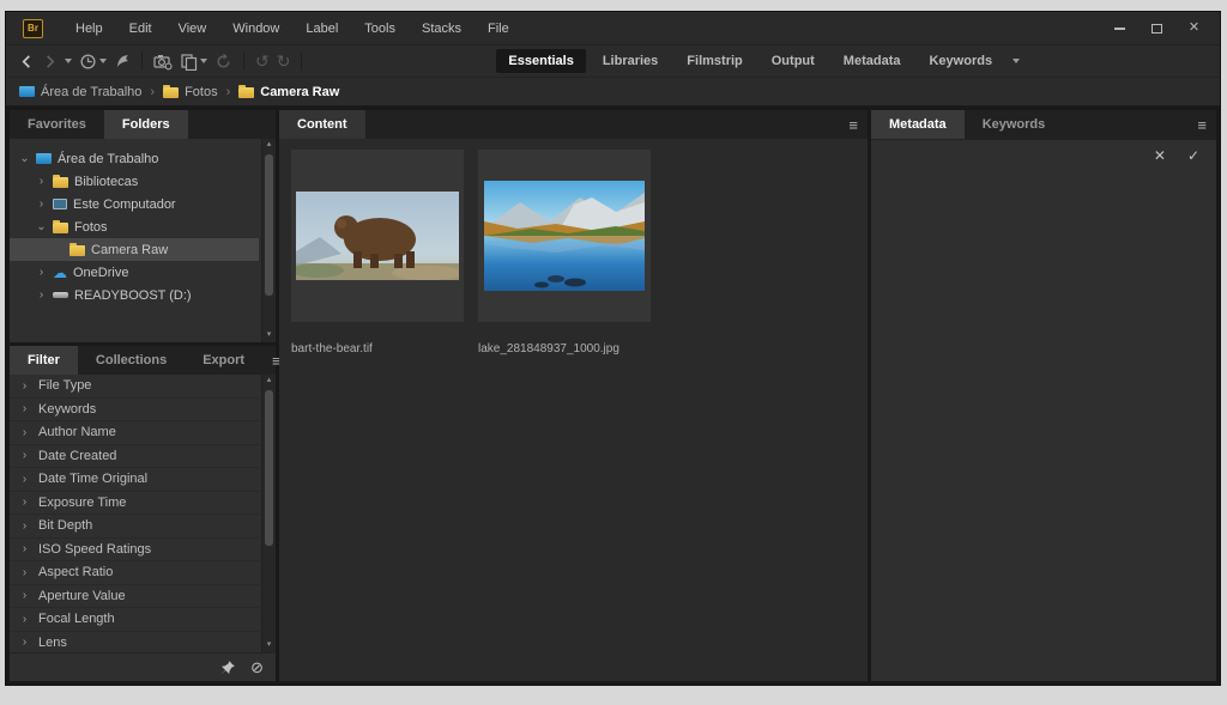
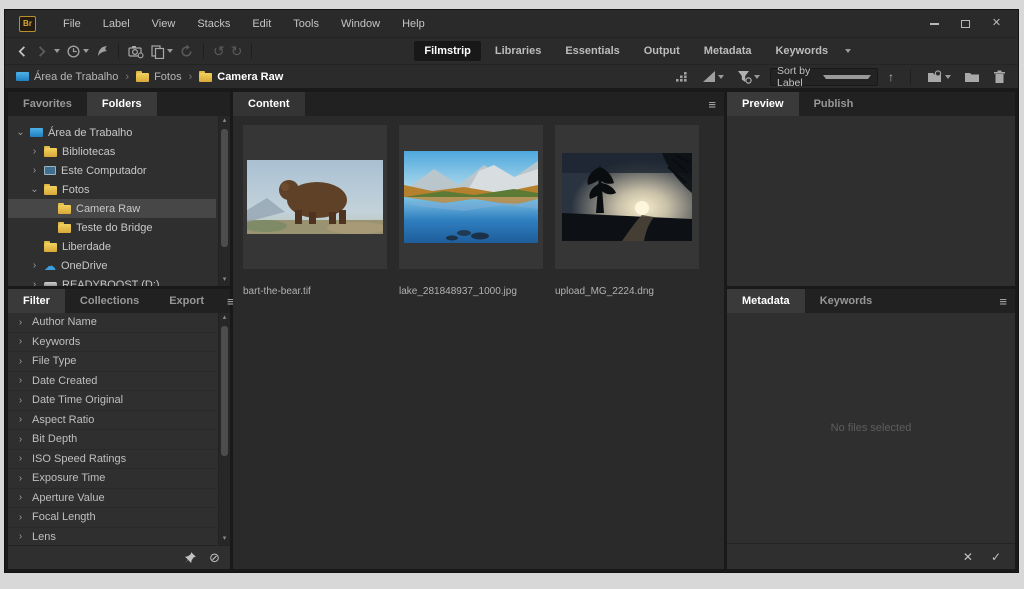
  Br
- Help
+ File
- Edit
+ Label
  View
- Window
+ Stacks
- Label
+ Edit
  Tools
- Stacks
+ Window
- File
+ Help
  ✕
  ↺
  ↻
- Essentials
+ Filmstrip
  Libraries
- Filmstrip
+ Essentials
  Output
  Metadata
  Keywords
  Área de Trabalho
  ›
  Fotos
  ›
  Camera Raw
+ Sort by Label
+ ↑
  Favorites
  Folders
  ⌄
  Área de Trabalho
  ›
  Bibliotecas
  ›
  Este Computador
  ⌄
  Fotos
  Camera Raw
+ Teste do Bridge
+ Liberdade
  ›
  ☁
  OneDrive
  ›
  READYBOOST (D:)
  Filter
  Collections
  Export
  ≡
  ›
- File Type
+ Author Name
  ›
  Keywords
  ›
- Author Name
+ File Type
  ›
  Date Created
  ›
  Date Time Original
  ›
- Exposure Time
+ Aspect Ratio
  ›
  Bit Depth
  ›
  ISO Speed Ratings
  ›
- Aspect Ratio
+ Exposure Time
  ›
  Aperture Value
  ›
  Focal Length
  ›
  Lens
  ⊘
  Content
  ≡
  bart-the-bear.tif
  lake_281848937_1000.jpg
+ upload_MG_2224.dng
+ Preview
+ Publish
  Metadata
  Keywords
  ≡
+ No files selected
  ✕
  ✓
